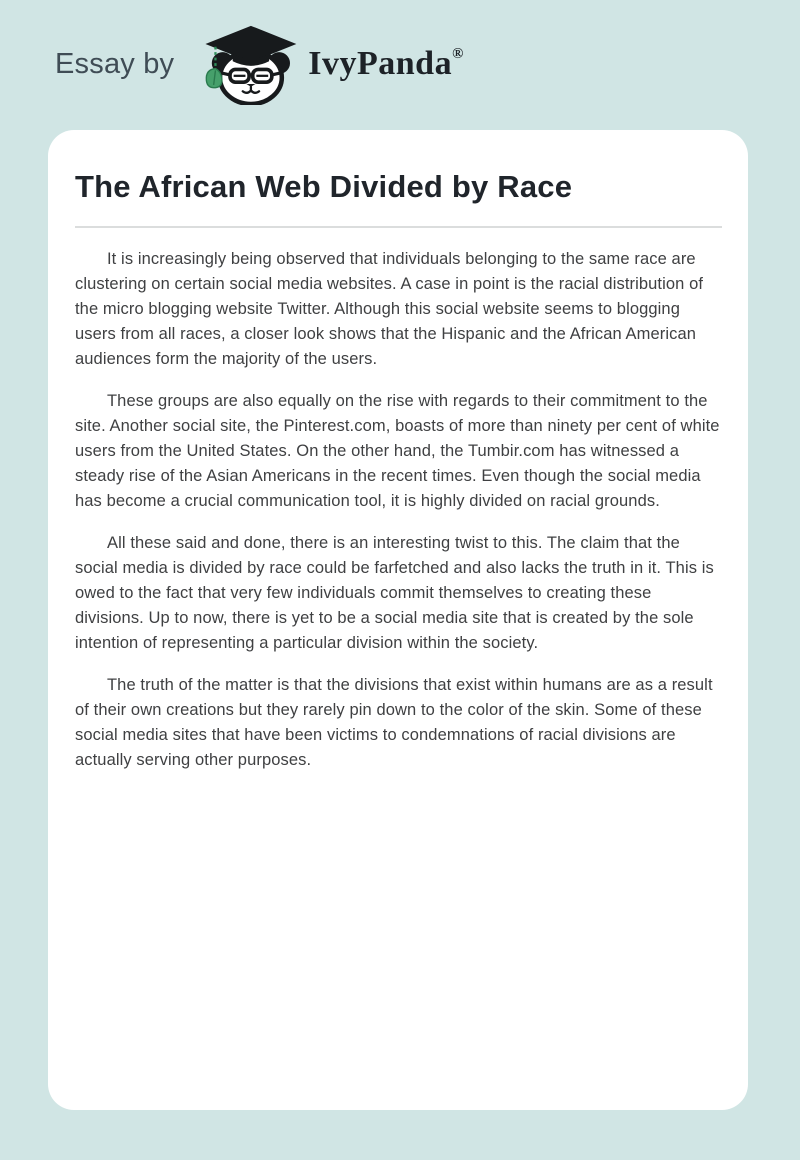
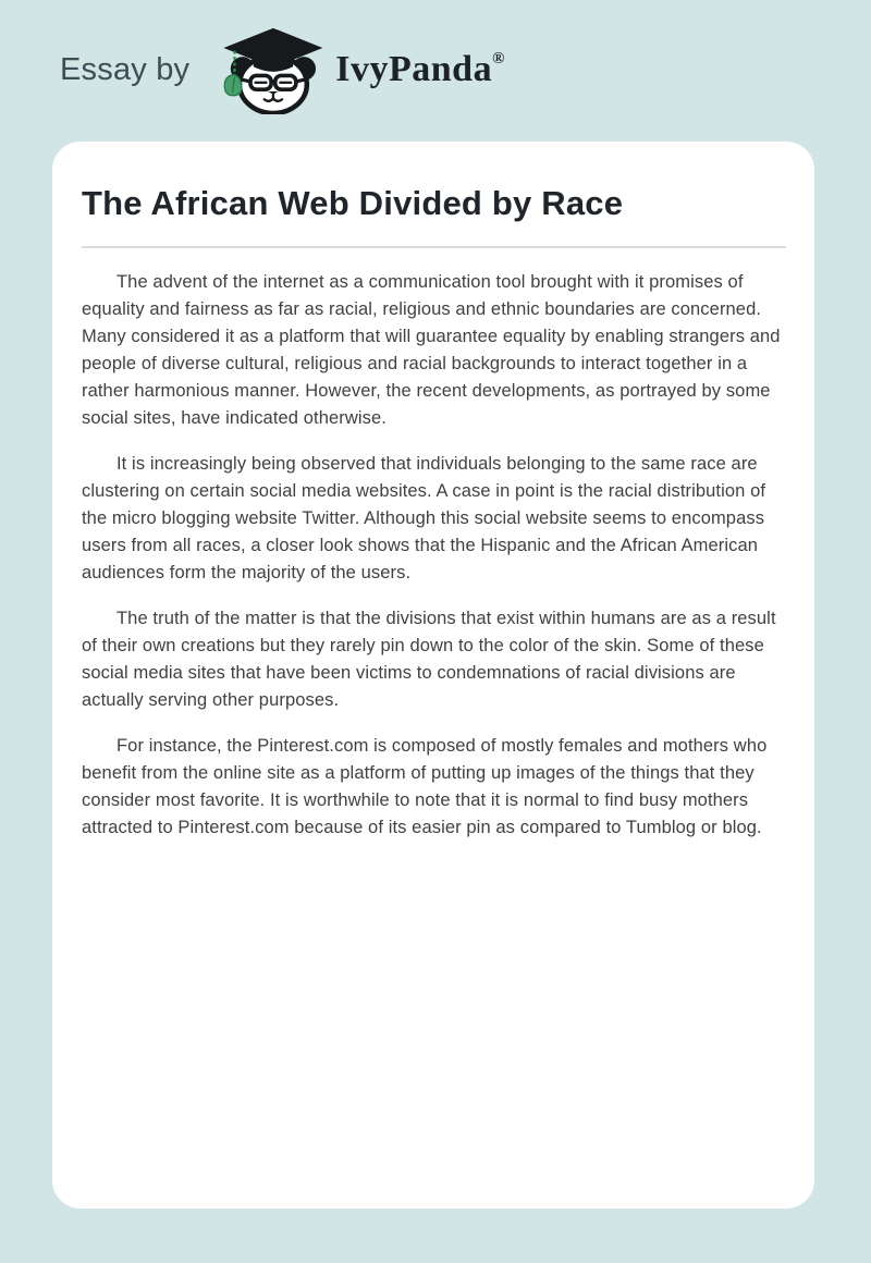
  Essay by
  IvyPanda®
  The African Web Divided by Race
+ The advent of the internet as a communication tool brought with it promises of equality and fairness as far as racial, religious and ethnic boundaries are concerned. Many considered it as a platform that will guarantee equality by enabling strangers and people of diverse cultural, religious and racial backgrounds to interact together in a rather harmonious manner. However, the recent developments, as portrayed by some social sites, have indicated otherwise.
- It is increasingly being observed that individuals belonging to the same race are clustering on certain social media websites. A case in point is the racial distribution of the micro blogging website Twitter. Although this social website seems to blogging users from all races, a closer look shows that the Hispanic and the African American audiences form the majority of the users.
+ It is increasingly being observed that individuals belonging to the same race are clustering on certain social media websites. A case in point is the racial distribution of the micro blogging website Twitter. Although this social website seems to encompass users from all races, a closer look shows that the Hispanic and the African American audiences form the majority of the users.
- These groups are also equally on the rise with regards to their commitment to the site. Another social site, the Pinterest.com, boasts of more than ninety per cent of white users from the United States. On the other hand, the Tumbir.com has witnessed a steady rise of the Asian Americans in the recent times. Even though the social media has become a crucial communication tool, it is highly divided on racial grounds.
- All these said and done, there is an interesting twist to this. The claim that the social media is divided by race could be farfetched and also lacks the truth in it. This is owed to the fact that very few individuals commit themselves to creating these divisions. Up to now, there is yet to be a social media site that is created by the sole intention of representing a particular division within the society.
  The truth of the matter is that the divisions that exist within humans are as a result of their own creations but they rarely pin down to the color of the skin. Some of these social media sites that have been victims to condemnations of racial divisions are actually serving other purposes.
+ For instance, the Pinterest.com is composed of mostly females and mothers who benefit from the online site as a platform of putting up images of the things that they consider most favorite. It is worthwhile to note that it is normal to find busy mothers attracted to Pinterest.com because of its easier pin as compared to Tumblog or blog.
